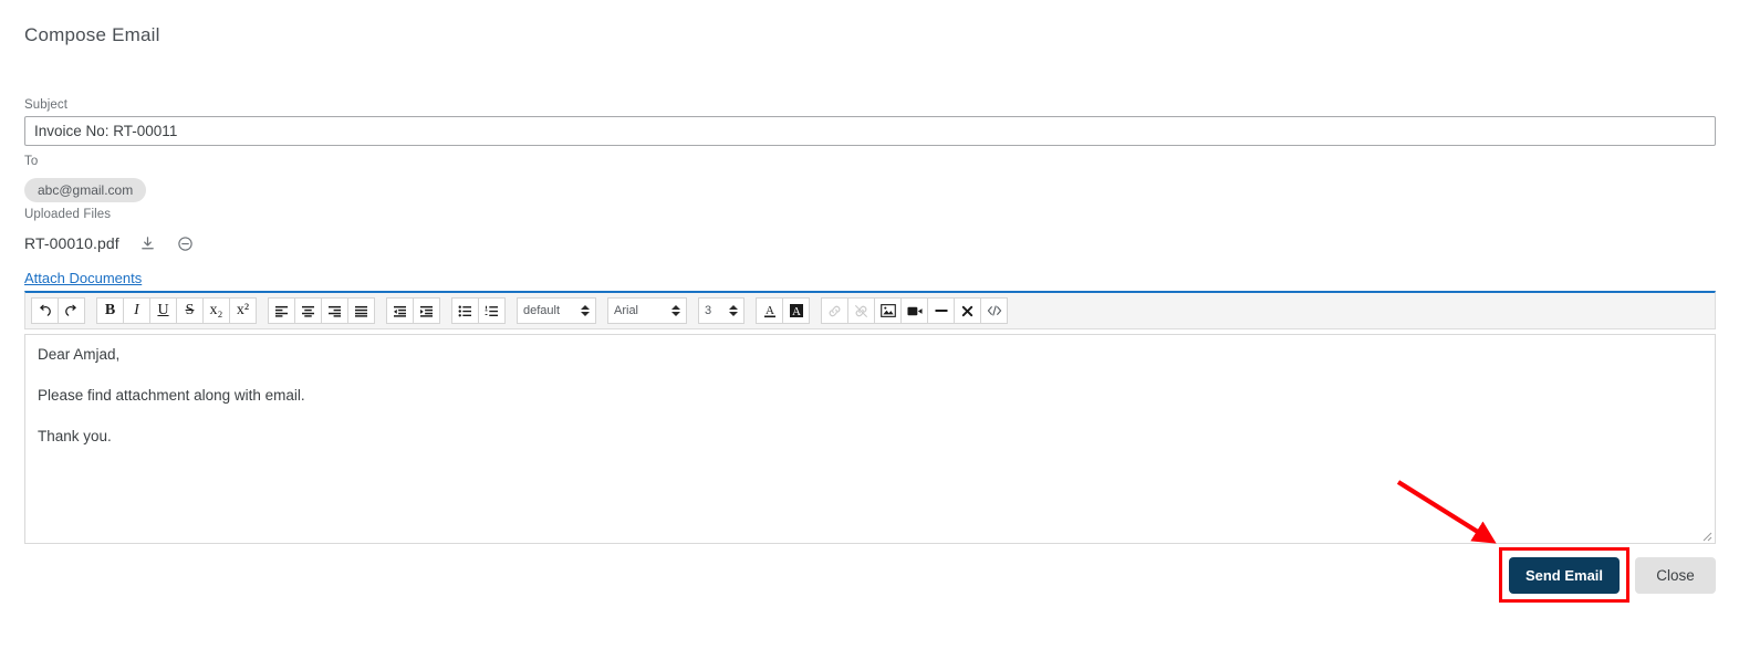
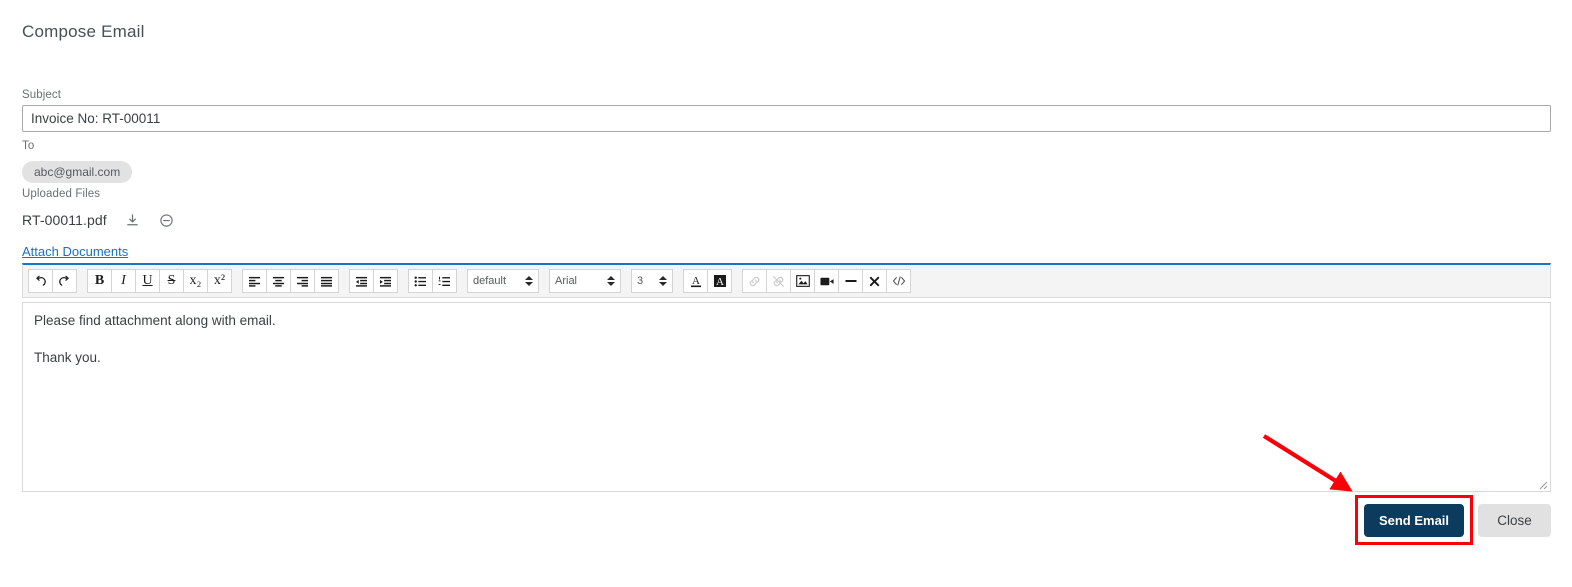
  Compose Email
  Subject
  Invoice No: RT-00011
  To
  abc@gmail.com
  Uploaded Files
- RT-00010.pdf
+ RT-00011.pdf
  Attach Documents
  B
  I
  U
  S
  x₂
  x²
  default
  Arial
  3
  A
  A
- Dear Amjad,
  Please find attachment along with email.
  Thank you.
  Send Email
  Close
